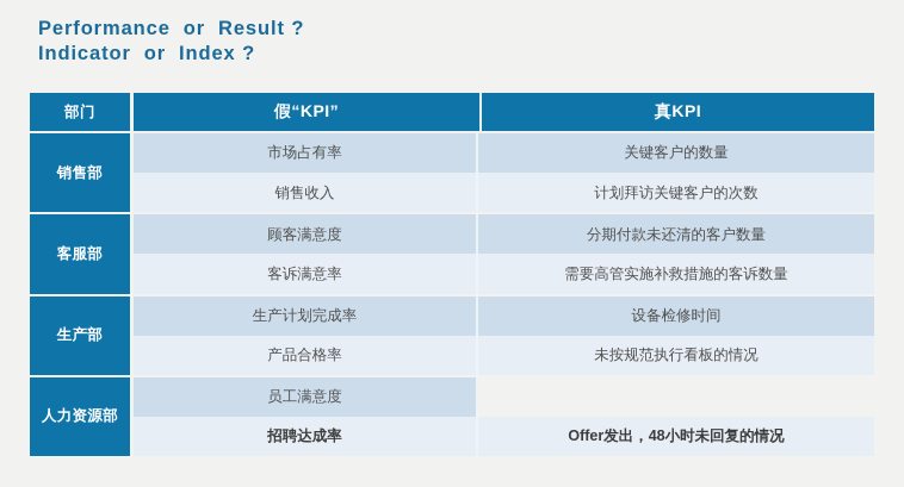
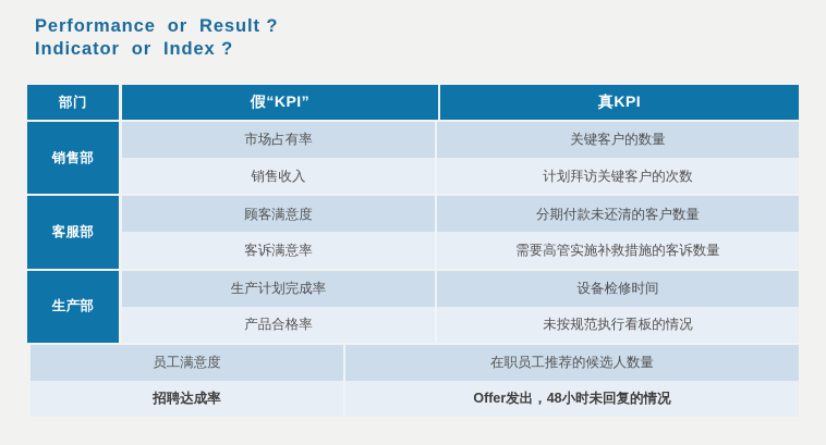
  Performance or Result ?
  Indicator or Index ?
  部门
  假“KPI”
  真KPI
  销售部
  市场占有率
  关键客户的数量
  销售收入
  计划拜访关键客户的次数
  客服部
  顾客满意度
  分期付款未还清的客户数量
  客诉满意率
  需要高管实施补救措施的客诉数量
  生产部
  生产计划完成率
  设备检修时间
  产品合格率
  未按规范执行看板的情况
- 人力资源部
  员工满意度
+ 在职员工推荐的候选人数量
  招聘达成率
  Offer发出，48小时未回复的情况
